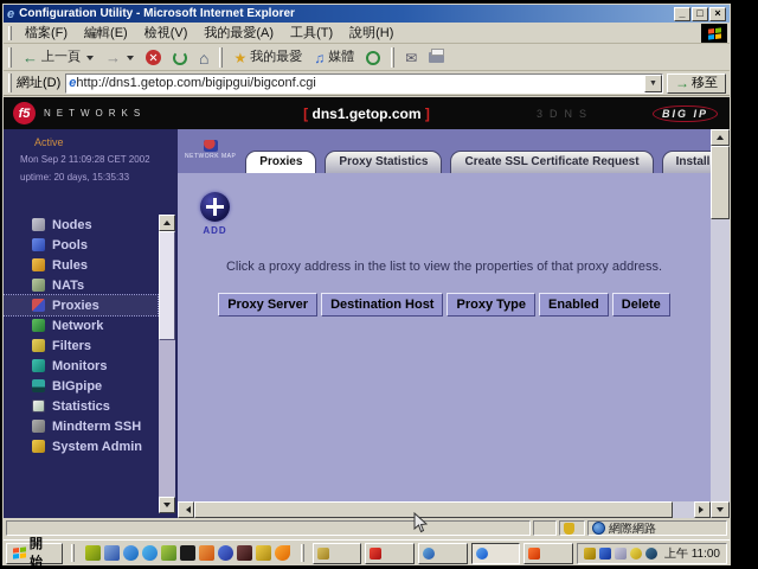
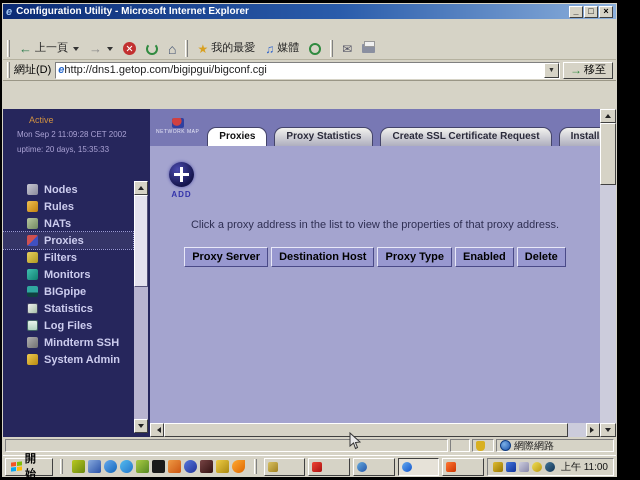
  e
  Configuration Utility - Microsoft Internet Explorer
  _
  □
  ×
- 檔案(F)
- 編輯(E)
- 檢視(V)
- 我的最愛(A)
- 工具(T)
- 說明(H)
  ←
  上一頁
  →
  ⌂
  ★
  我的最愛
  ♫
  媒體
  ✉
  網址(D)
  e
  http://dns1.getop.com/bigipgui/bigconf.cgi
  →
  移至
- f5
- NETWORKS
- [ dns1.getop.com ]
- 3DNS
- BIG IP
  Active
  Mon Sep 2 11:09:28 CET 2002
  uptime: 20 days, 15:35:33
  Nodes
- Pools
  Rules
  NATs
  Proxies
- Network
  Filters
  Monitors
  BIGpipe
  Statistics
+ Log Files
  Mindterm SSH
  System Admin
  Proxies
  Proxy Statistics
  Create SSL Certificate Request
  ADD
  Click a proxy address in the list to view the properties of that proxy address.
  Proxy Server
  Destination Host
  Proxy Type
  Enabled
  Delete
  網際網路
  開始
  上午 11:00
